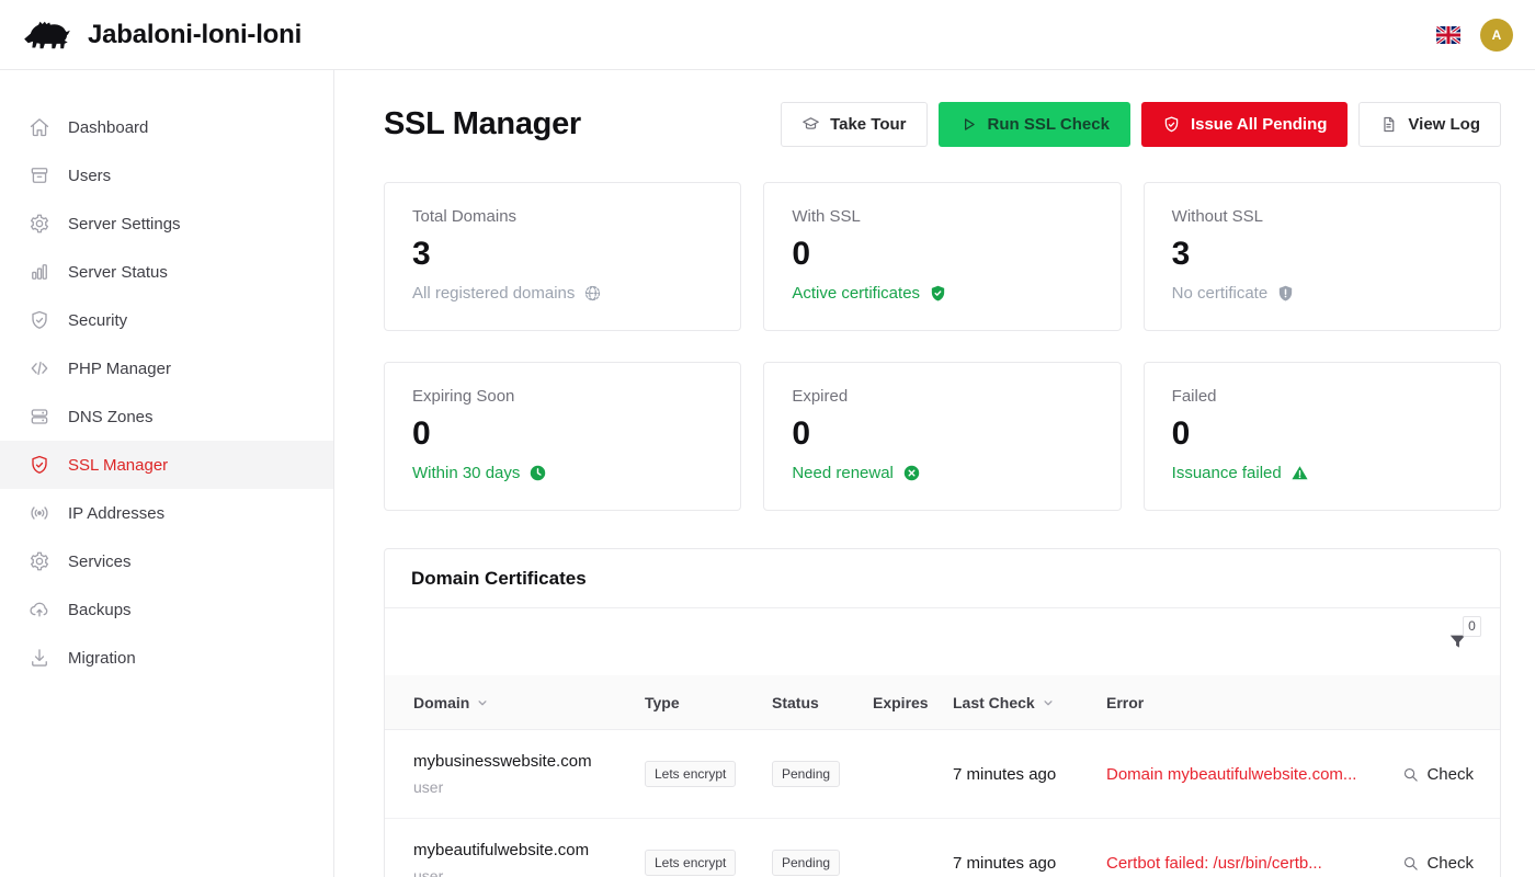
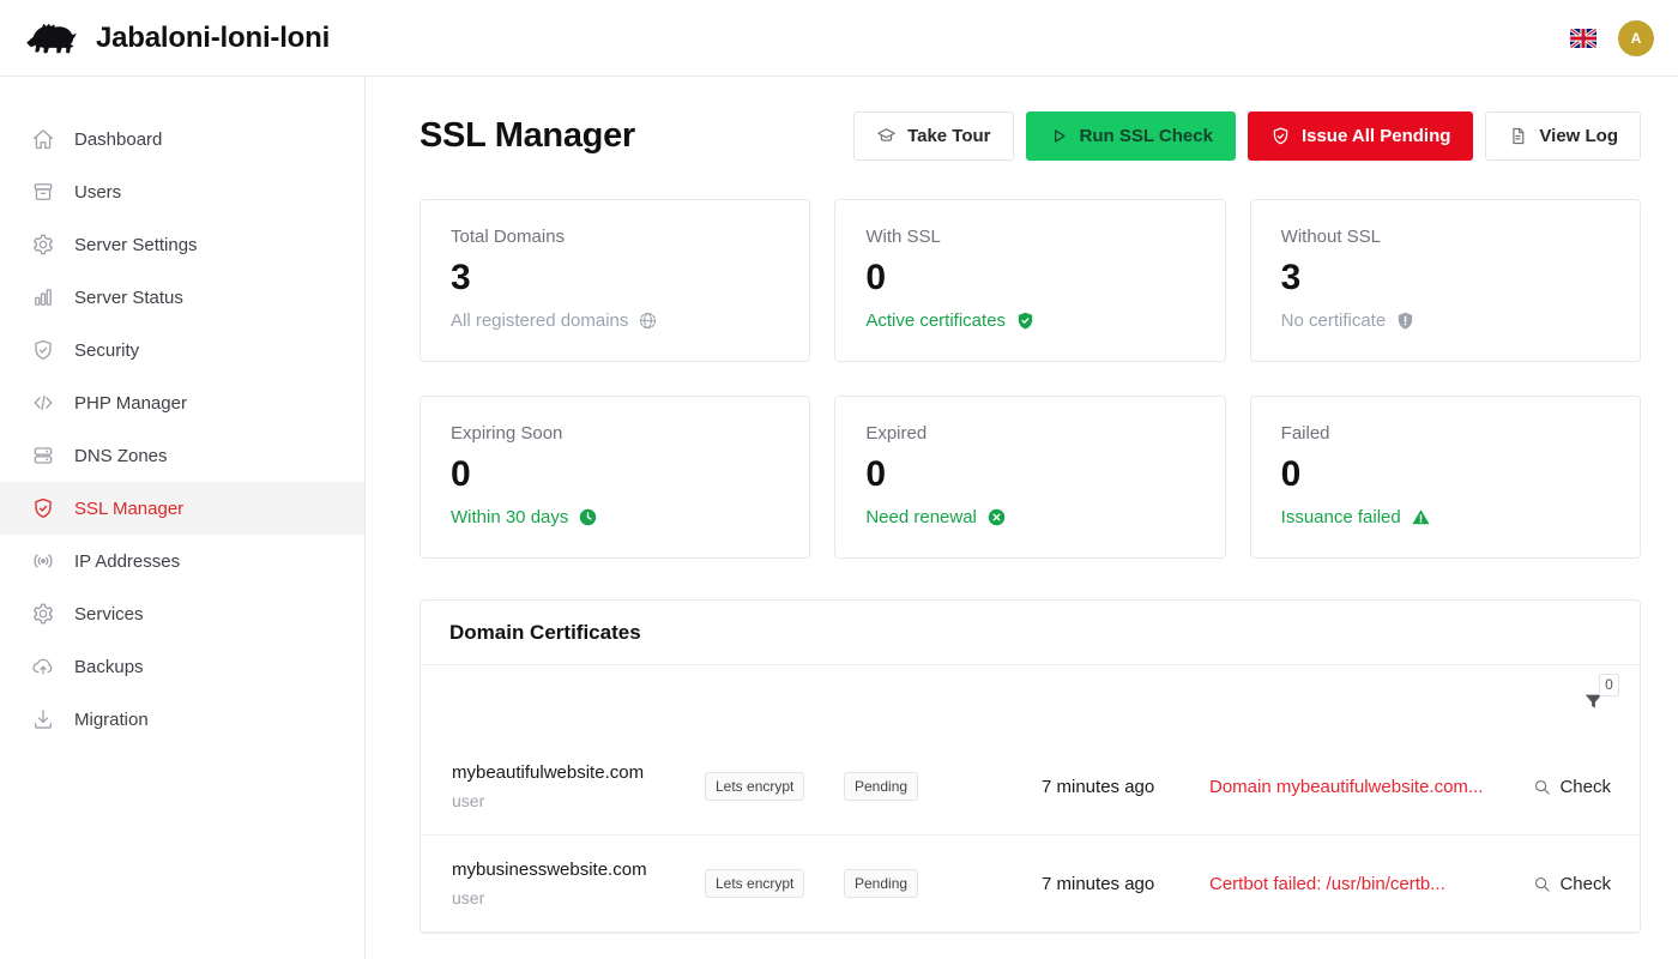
  Jabaloni-loni-loni
  A
  Dashboard
  Users
  Server Settings
  Server Status
  Security
  PHP Manager
  DNS Zones
  SSL Manager
  IP Addresses
  Services
  Backups
  Migration
  SSL Manager
  Take Tour
  Run SSL Check
  Issue All Pending
  View Log
  Total Domains
  3
  All registered domains
  With SSL
  0
  Active certificates
  Without SSL
  3
  No certificate
  Expiring Soon
  0
  Within 30 days
  Expired
  0
  Need renewal
  Failed
  0
  Issuance failed
  Domain Certificates
  0
- Domain
- Type
- Status
- Expires
- Last Check
- Error
- mybusinesswebsite.com
+ mybeautifulwebsite.com
  user
  Lets encrypt
  Pending
  7 minutes ago
  Domain mybeautifulwebsite.com...
  Check
- mybeautifulwebsite.com
+ mybusinesswebsite.com
  user
  Lets encrypt
  Pending
  7 minutes ago
  Certbot failed: /usr/bin/certb...
  Check
